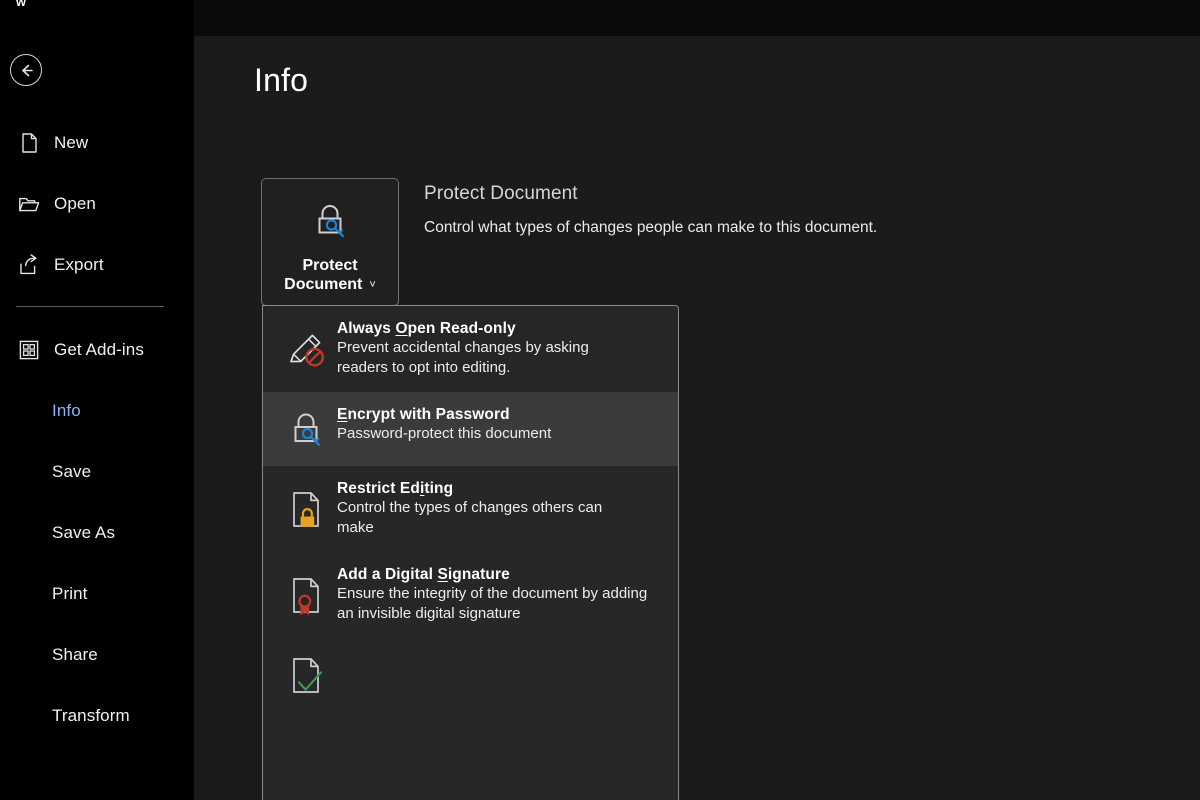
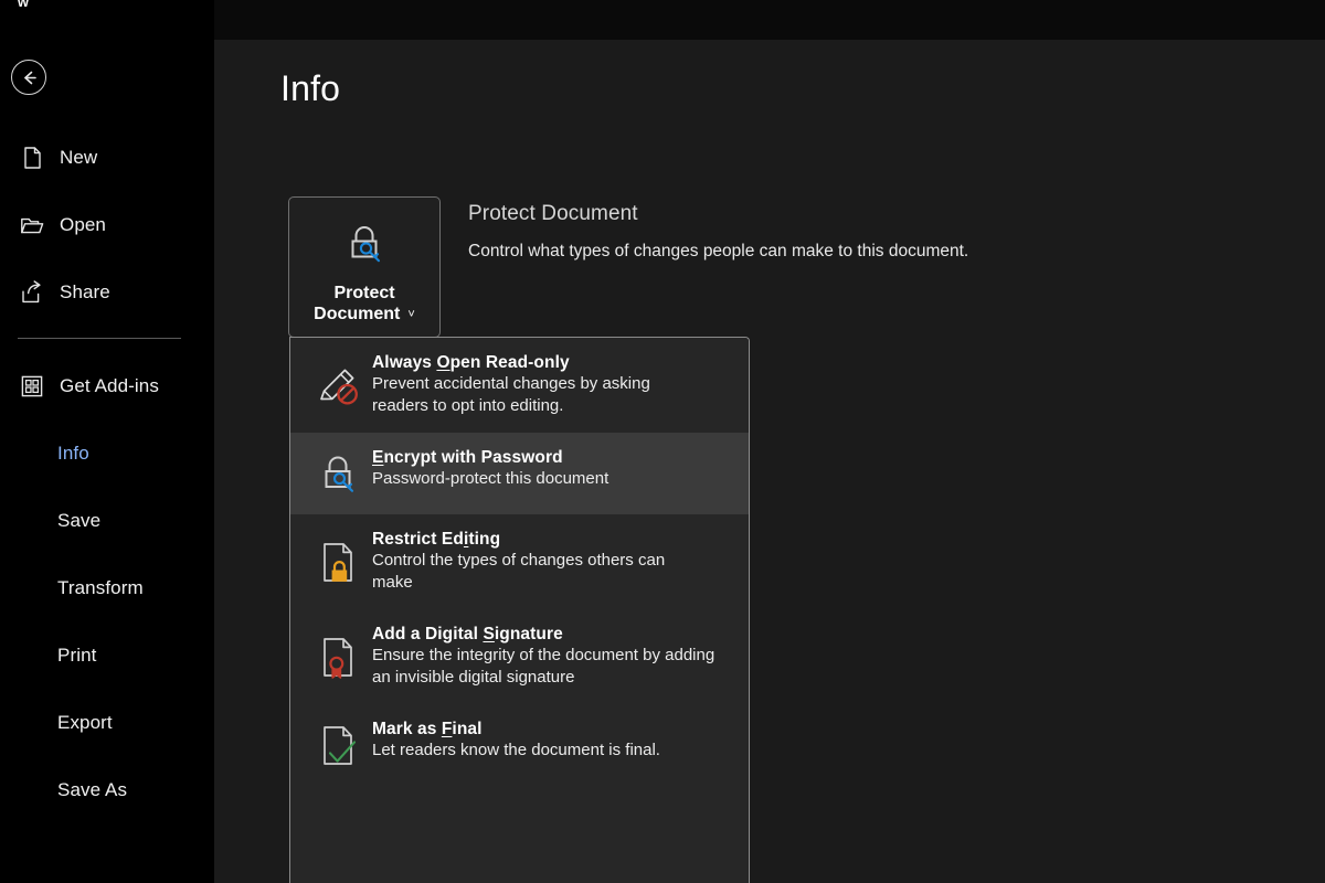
  W
  New
  Open
- Export
+ Share
  Get Add-ins
  Info
  Save
- Save As
+ Transform
  Print
- Share
+ Export
- Transform
+ Save As
  Info
  Protect Document
  Control what types of changes people can make to this document.
  Protect
  Document
  ˅
  Always Open Read-only
  Prevent accidental changes by asking readers to opt into editing.
  Encrypt with Password
  Password-protect this document
  Restrict Editing
  Control the types of changes others can make
  Add a Digital Signature
  Ensure the integrity of the document by adding an invisible digital signature
+ Mark as Final
+ Let readers know the document is final.
